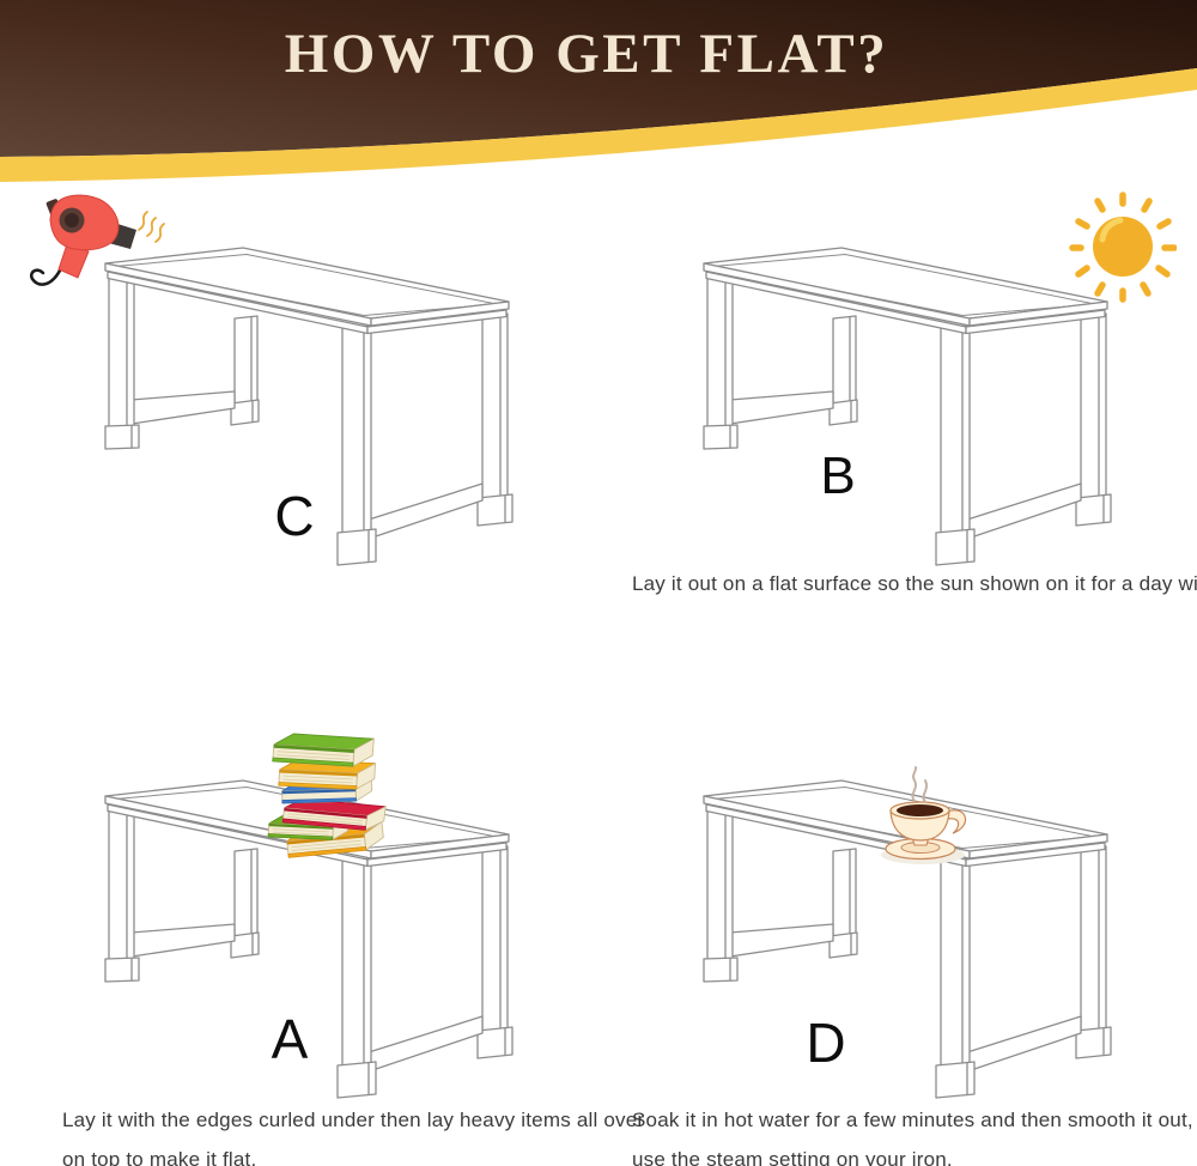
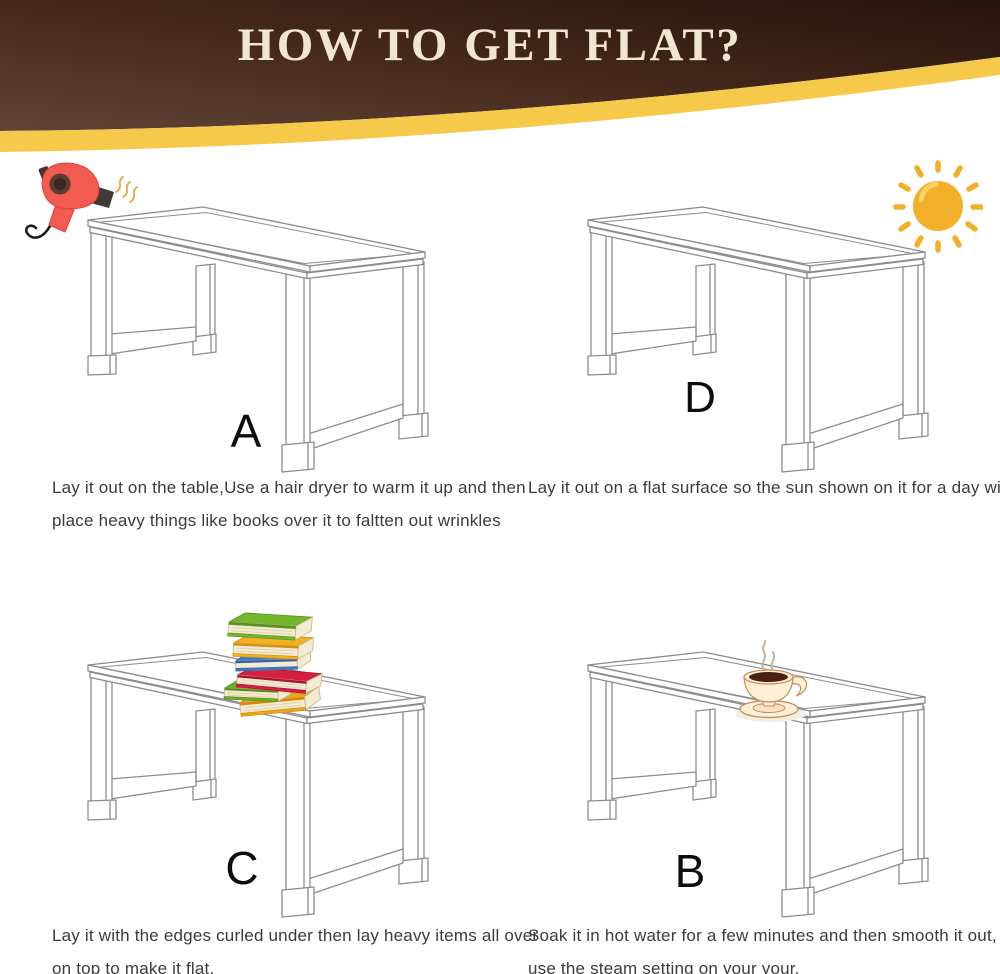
  HOW TO GET FLAT?
- C
+ A
+ Lay it out on the table,Use a hair dryer to warm it up and then
+ place heavy things like books over it to faltten out wrinkles
- B
+ D
  Lay it out on a flat surface so the sun shown on it for a day wi
- A
+ C
  Lay it with the edges curled under then lay heavy items all ov
  on top to make it flat.
- D
+ B
  Soak it in hot water for a few minutes and then smooth it out,
- use the steam setting on your iron.
+ use the steam setting on your your.
